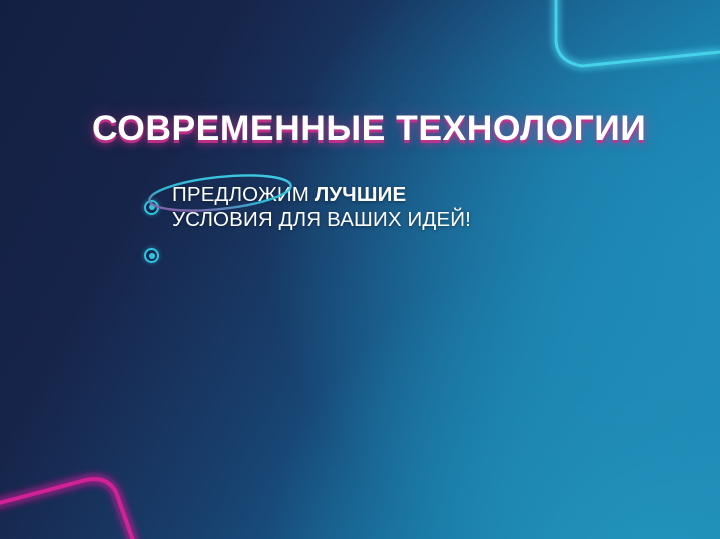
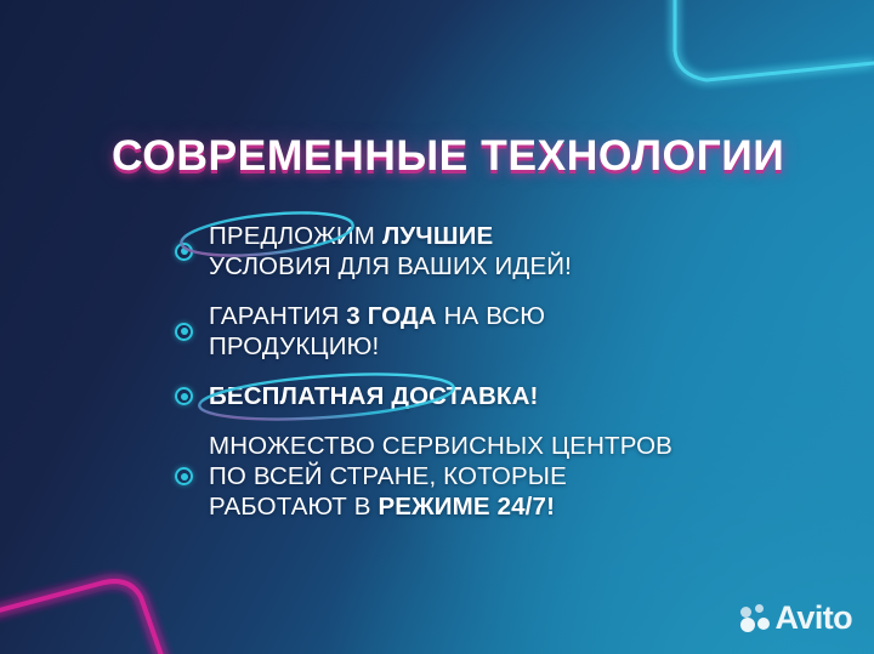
  СОВРЕМЕННЫЕ ТЕХНОЛОГИИ
  ПРЕДЛОЖМ ЛУЧШИЕ
  УСЛОВИЯ ДЛЯ ВАШИХ ИДЕЙ!
+ ГАРАНТИЯ 3 ГОДА НА ВСЮ
+ ПРОДУКЦИЮ!
+ БЕСПЛАТНАЯ ДОСТАВКА!
+ МНОЖЕСТВО СЕРВИСНЫХ ЦЕНТРОВ
+ ПО ВСЕЙ СТРАНЕ, КОТОРЫЕ
+ РАБОТАЮТ В РЕЖИМЕ 24/7!
+ Avito
